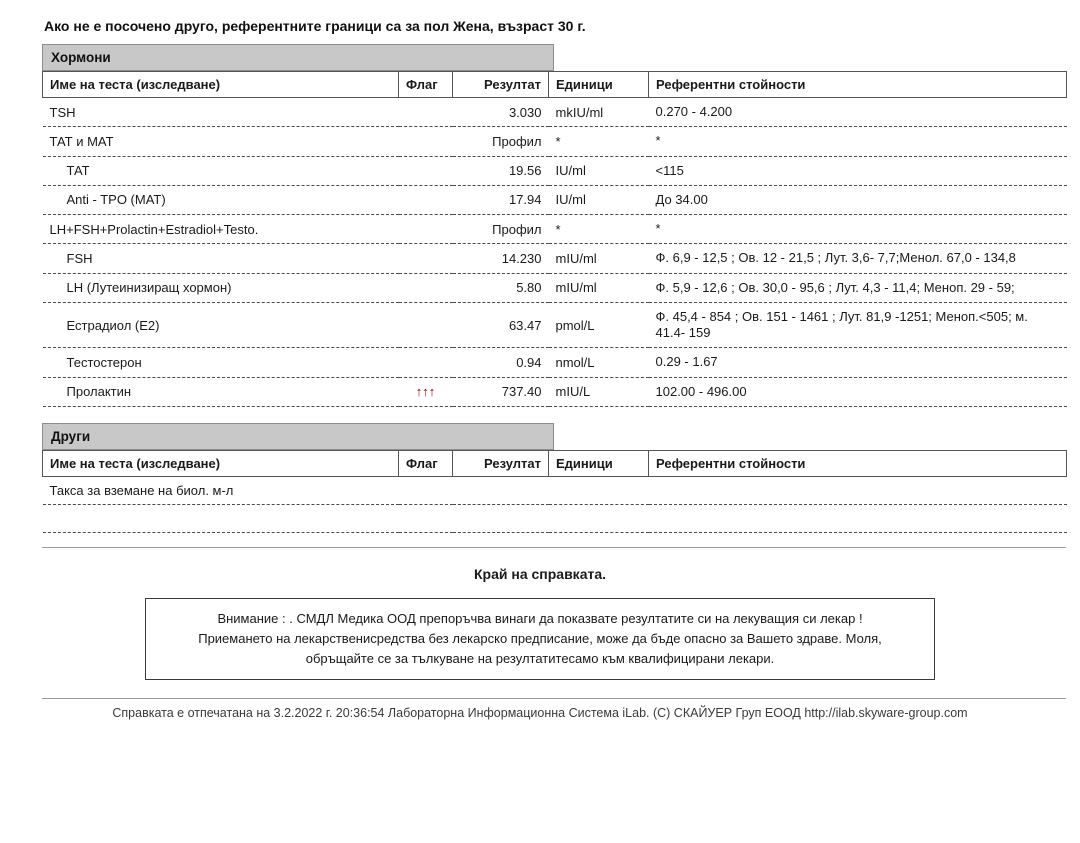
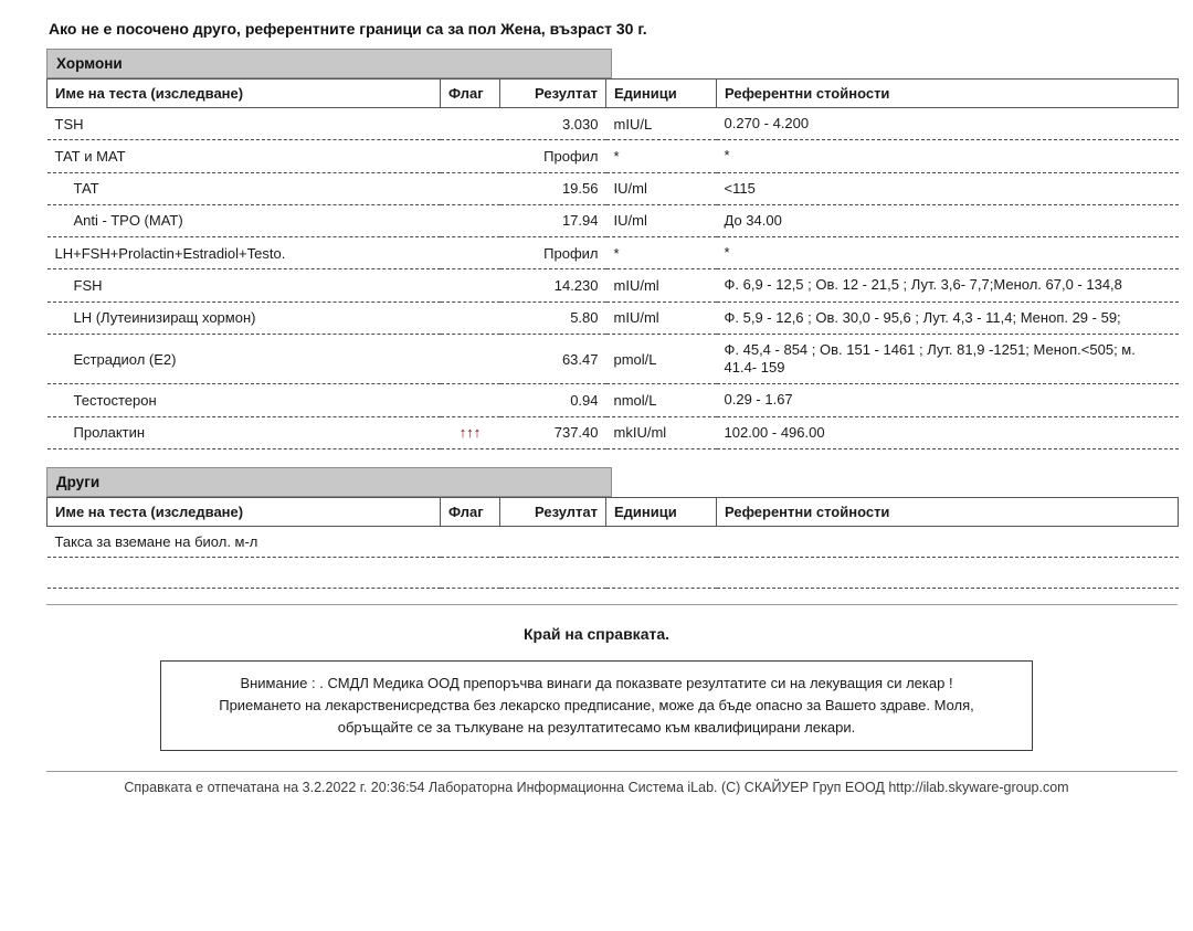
  Ако не е посочено друго, референтните граници са за пол Жена, възраст 30 г.
  Хормони
  Име на теста (изследване)	Флаг	Резултат	Единици	Референтни стойности
- TSH		3.030	mkIU/ml	0.270 - 4.200
+ TSH		3.030	mIU/L	0.270 - 4.200
  ТАТ и МАТ		Профил	*	*
  ТАТ		19.56	IU/ml	<115
  Anti - TPO (MAT)		17.94	IU/ml	До 34.00
  LH+FSH+Prolactin+Estradiol+Testo.		Профил	*	*
  FSH		14.230	mIU/ml	Ф. 6,9 - 12,5 ; Ов. 12 - 21,5 ; Лут. 3,6- 7,7;Менол. 67,0 - 134,8
  LH (Лутеинизиращ хормон)		5.80	mIU/ml	Ф. 5,9 - 12,6 ; Ов. 30,0 - 95,6 ; Лут. 4,3 - 11,4; Меноп. 29 - 59;
  Естрадиол (Е2)		63.47	pmol/L	Ф. 45,4 - 854 ; Ов. 151 - 1461 ; Лут. 81,9 -1251; Меноп.<505; м. 41.4- 159
  Тестостерон		0.94	nmol/L	0.29 - 1.67
- Пролактин	↑↑↑	737.40	mIU/L	102.00 - 496.00
+ Пролактин	↑↑↑	737.40	mkIU/ml	102.00 - 496.00
  Други
  Име на теста (изследване)	Флаг	Резултат	Единици	Референтни стойности
  Такса за вземане на биол. м-л
  Край на справката.
  Внимание : . СМДЛ Медика ООД препоръчва винаги да показвате резултатите си на лекуващия си лекар !
  Приемането на лекарственисредства без лекарско предписание, може да бъде опасно за Вашето здраве. Моля,
  обръщайте се за тълкуване на резултатитесамо към квалифицирани лекари.
  Справката е отпечатана на 3.2.2022 г. 20:36:54 Лабораторна Информационна Система iLab. (C) СКАЙУЕР Груп ЕООД http://ilab.skyware-group.com
